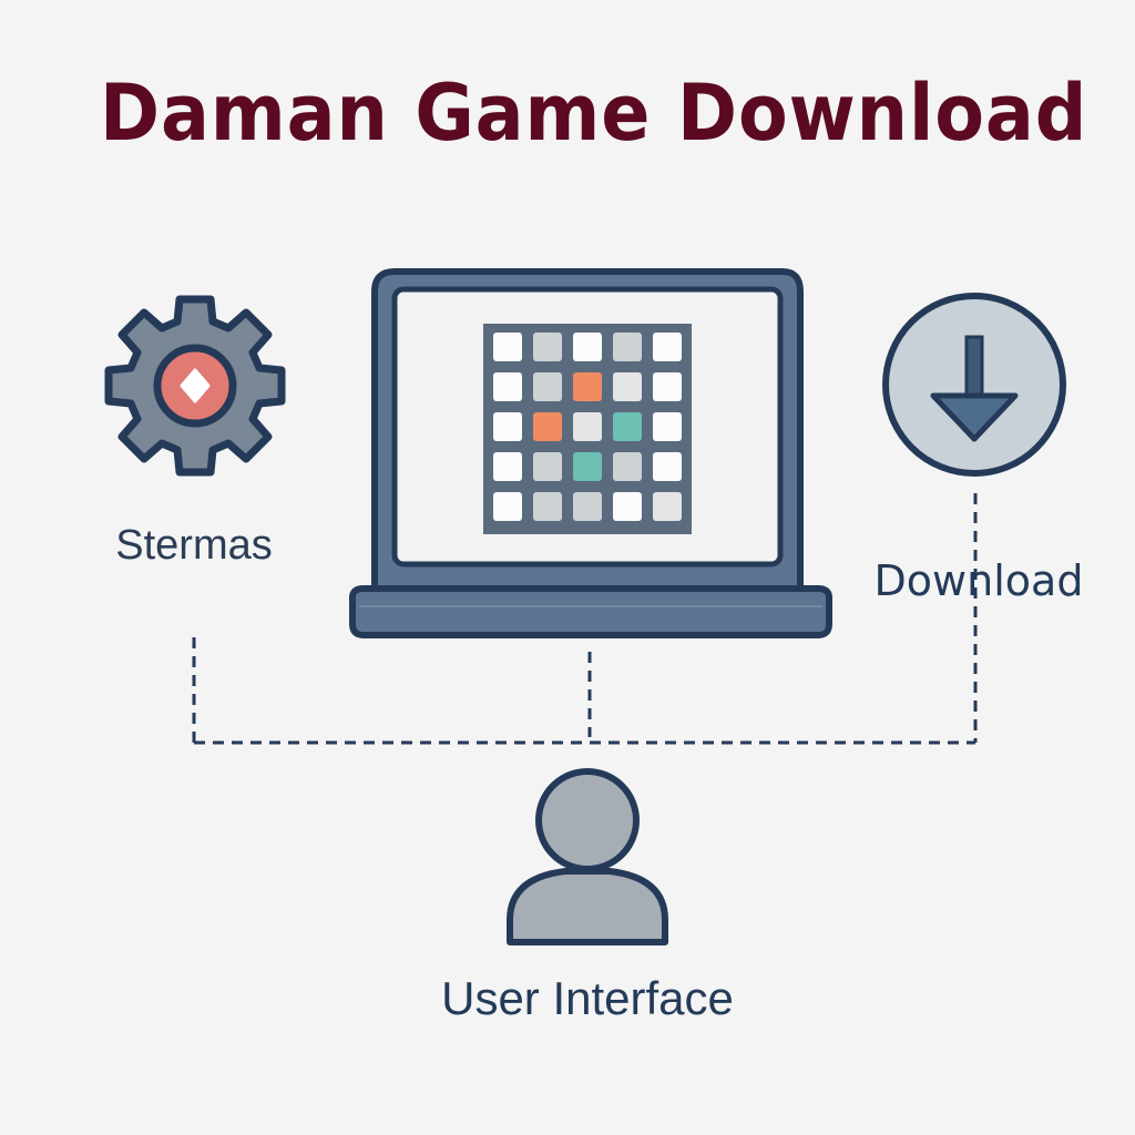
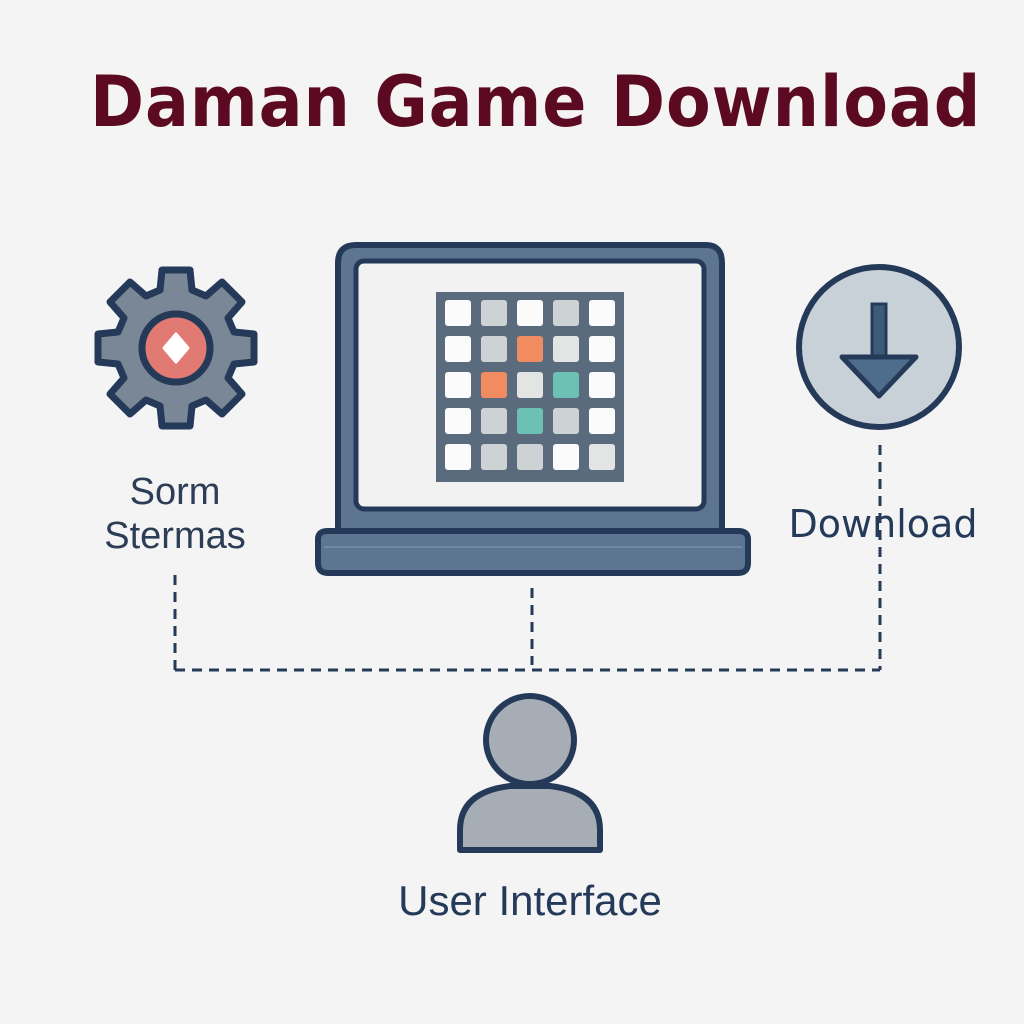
  Daman Game Downloa
+ Sorm
  Stermas
  Download
  User Interface
